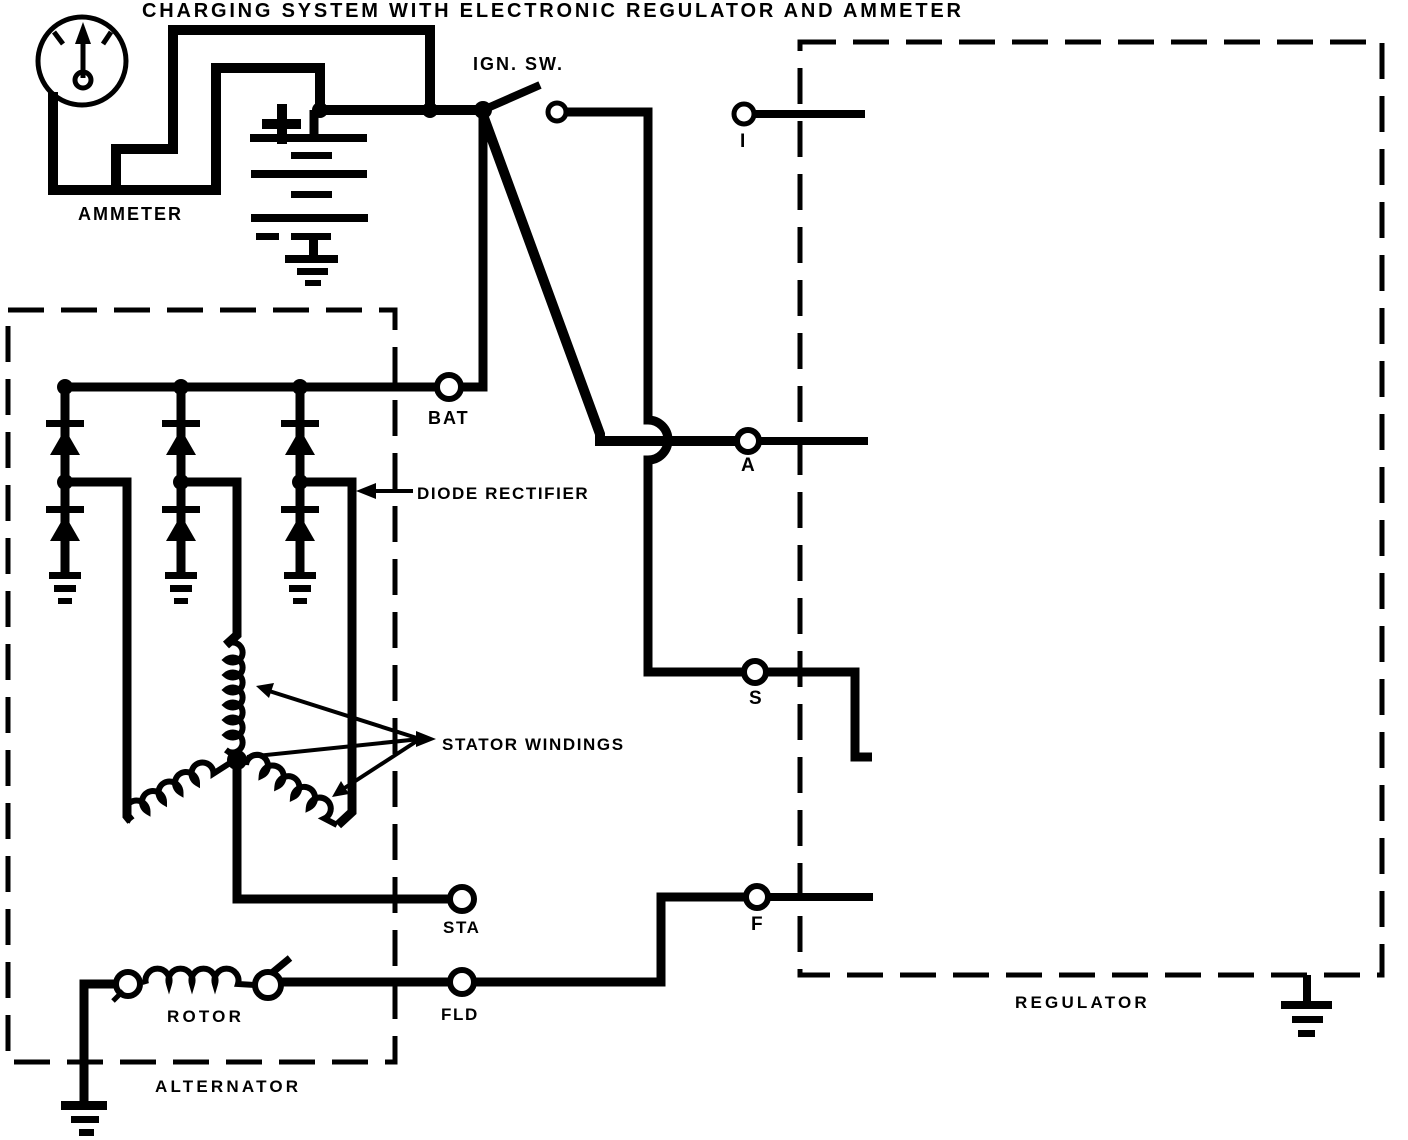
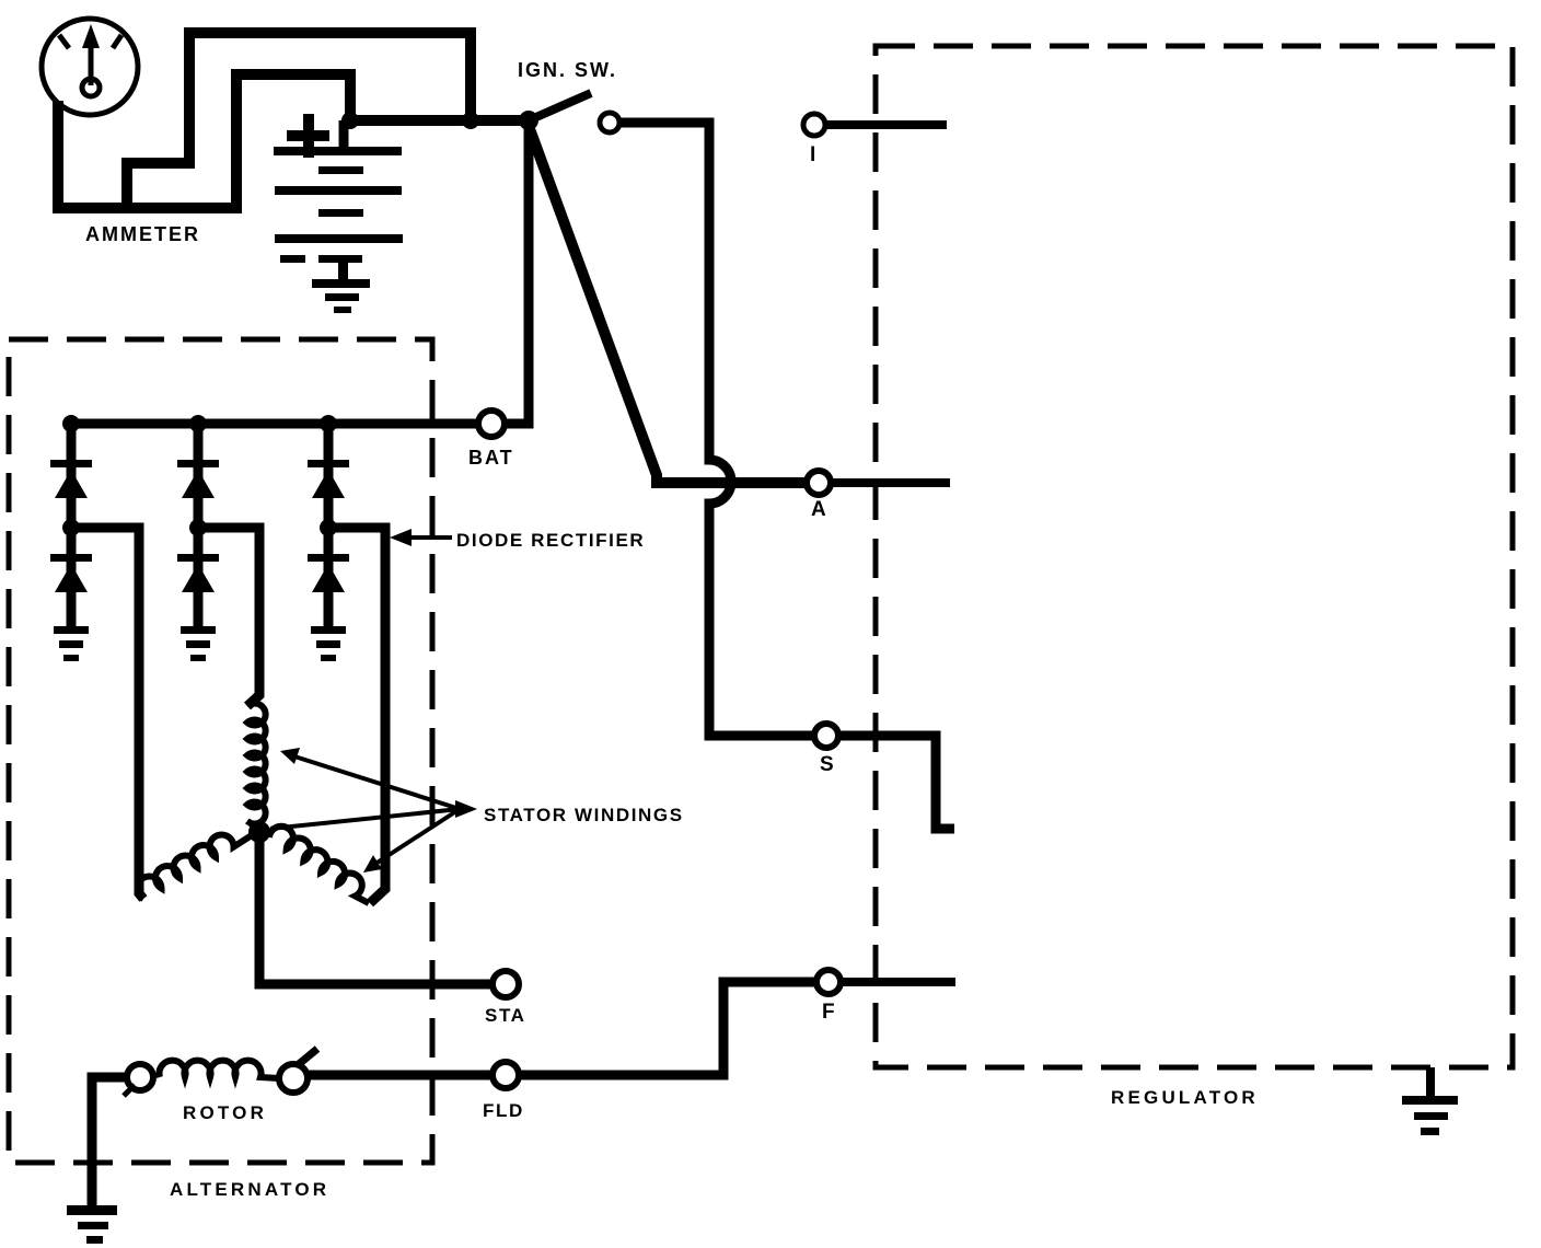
- CHARGING SYSTEM WITH ELECTRONIC REGULATOR AND AMMETER
  AMMETER
  ALTERNATOR
  DIODE RECTIFIER
  STATOR WINDINGS
  STA
  ROTOR
  FLD
  F
  BAT
  IGN. SW.
  S
  A
  I
  REGULATOR
